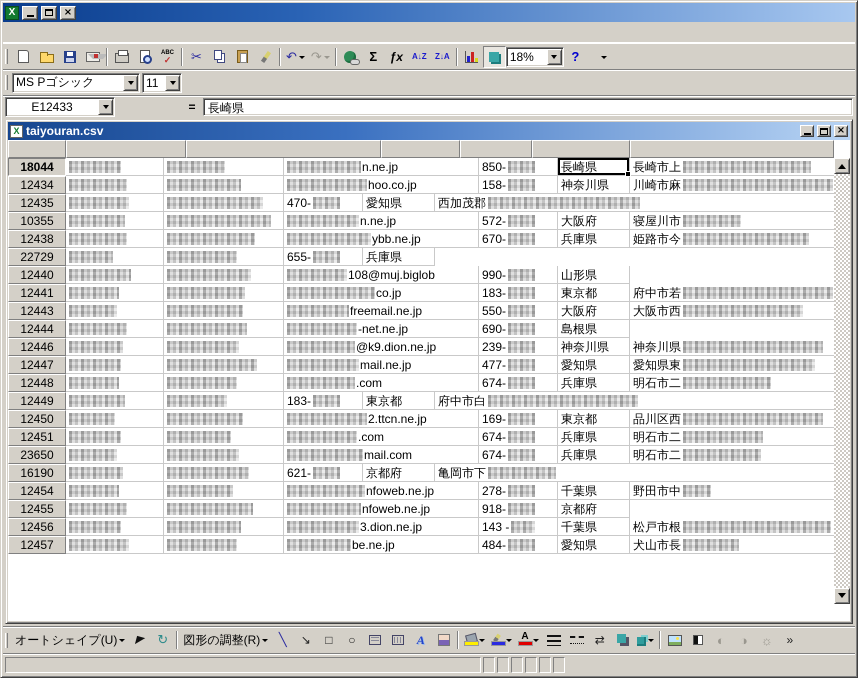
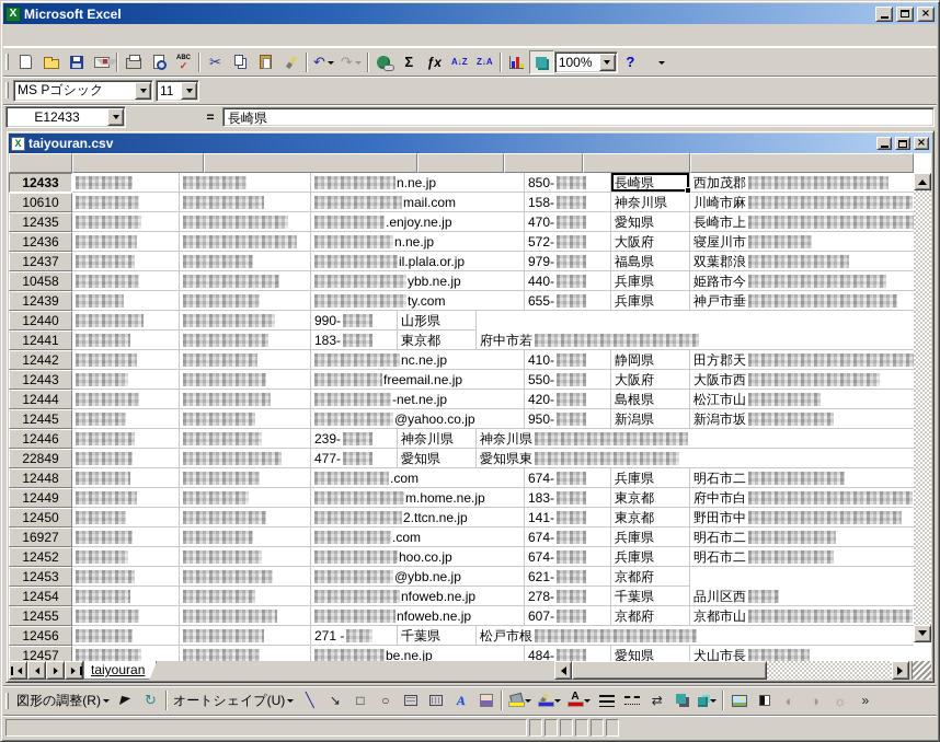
  X
+ Microsoft Excel
  ×
  ✂
  ↶
  ↷
  Σ
  ƒx
  A↓Z
  Z↓A
- 18%
+ 100%
  ?
  MS Pゴシック
  11
  E12433
  =
  長崎県
  X
  taiyouran.csv
  ×
- 18044
+ 12433
  n.ne.jp
  850-
  長崎県
- 長崎市上
+ 西加茂郡
- 12434
+ 10610
- hoo.co.jp
+ mail.com
  158-
  神奈川県
  川崎市麻
  12435
+ .enjoy.ne.jp
  470-
  愛知県
- 西加茂郡
+ 長崎市上
- 10355
+ 12436
  n.ne.jp
  572-
  大阪府
  寝屋川市
+ 12437
+ il.plala.or.jp
+ 979-
+ 福島県
+ 双葉郡浪
- 12438
+ 10458
  ybb.ne.jp
- 670-
+ 440-
  兵庫県
  姫路市今
- 22729
+ 12439
+ ty.com
  655-
  兵庫県
+ 神戸市垂
  12440
- 108@muj.biglob
  990-
  山形県
  12441
- co.jp
  183-
  東京都
  府中市若
+ 12442
+ nc.ne.jp
+ 410-
+ 静岡県
+ 田方郡天
  12443
  freemail.ne.jp
  550-
  大阪府
  大阪市西
  12444
  -net.ne.jp
- 690-
+ 420-
  島根県
+ 松江市山
+ 12445
+ @yahoo.co.jp
+ 950-
+ 新潟県
+ 新潟市坂
  12446
- @k9.dion.ne.jp
  239-
  神奈川県
  神奈川県
- 12447
+ 22849
- mail.ne.jp
  477-
  愛知県
  愛知県東
  12448
  .com
  674-
  兵庫県
  明石市二
  12449
+ m.home.ne.jp
  183-
  東京都
  府中市白
  12450
  2.ttcn.ne.jp
- 169-
+ 141-
  東京都
- 品川区西
+ 野田市中
- 12451
+ 16927
  .com
  674-
  兵庫県
  明石市二
- 23650
+ 12452
- mail.com
+ hoo.co.jp
  674-
  兵庫県
  明石市二
- 16190
+ 12453
+ @ybb.ne.jp
  621-
  京都府
- 亀岡市下
  12454
  nfoweb.ne.jp
  278-
  千葉県
- 野田市中
+ 品川区西
  12455
  nfoweb.ne.jp
- 918-
+ 607-
  京都府
+ 京都市山
  12456
- 3.dion.ne.jp
- 143 -
+ 271 -
  千葉県
  松戸市根
  12457
  be.ne.jp
  484-
  愛知県
  犬山市長
+ taiyouran
- オートシェイプ(U)
+ 図形の調整(R)
  ↻
- 図形の調整(R)
+ オートシェイプ(U)
  ╲
  ↘
  □
  ○
  A
  ⇄
  ◐
  ◑
  ☼
  »
